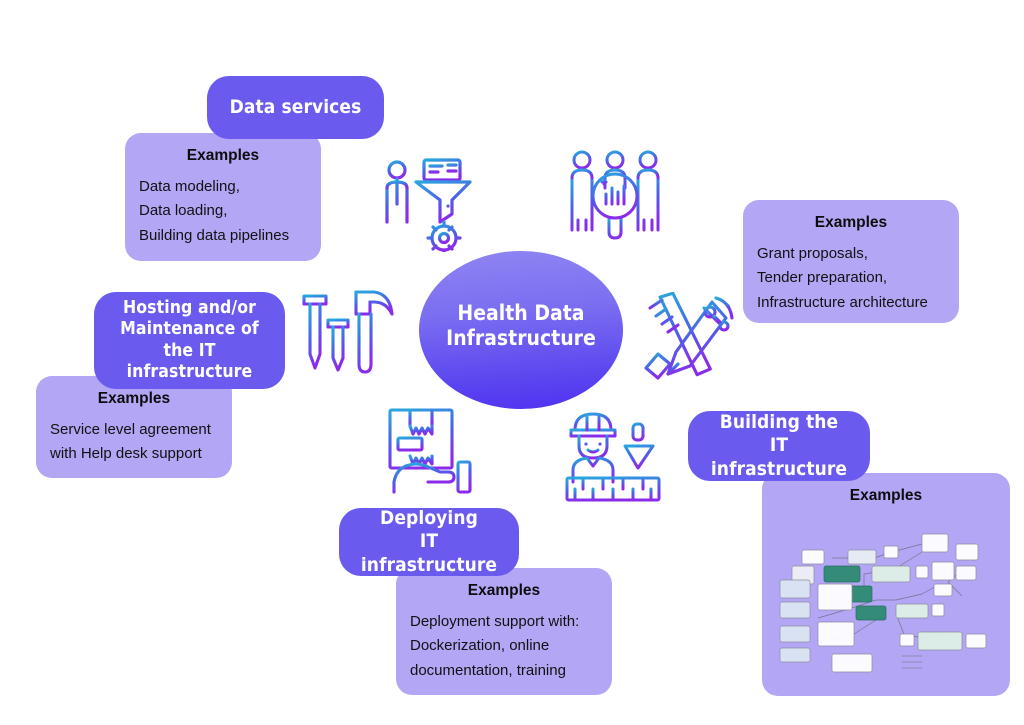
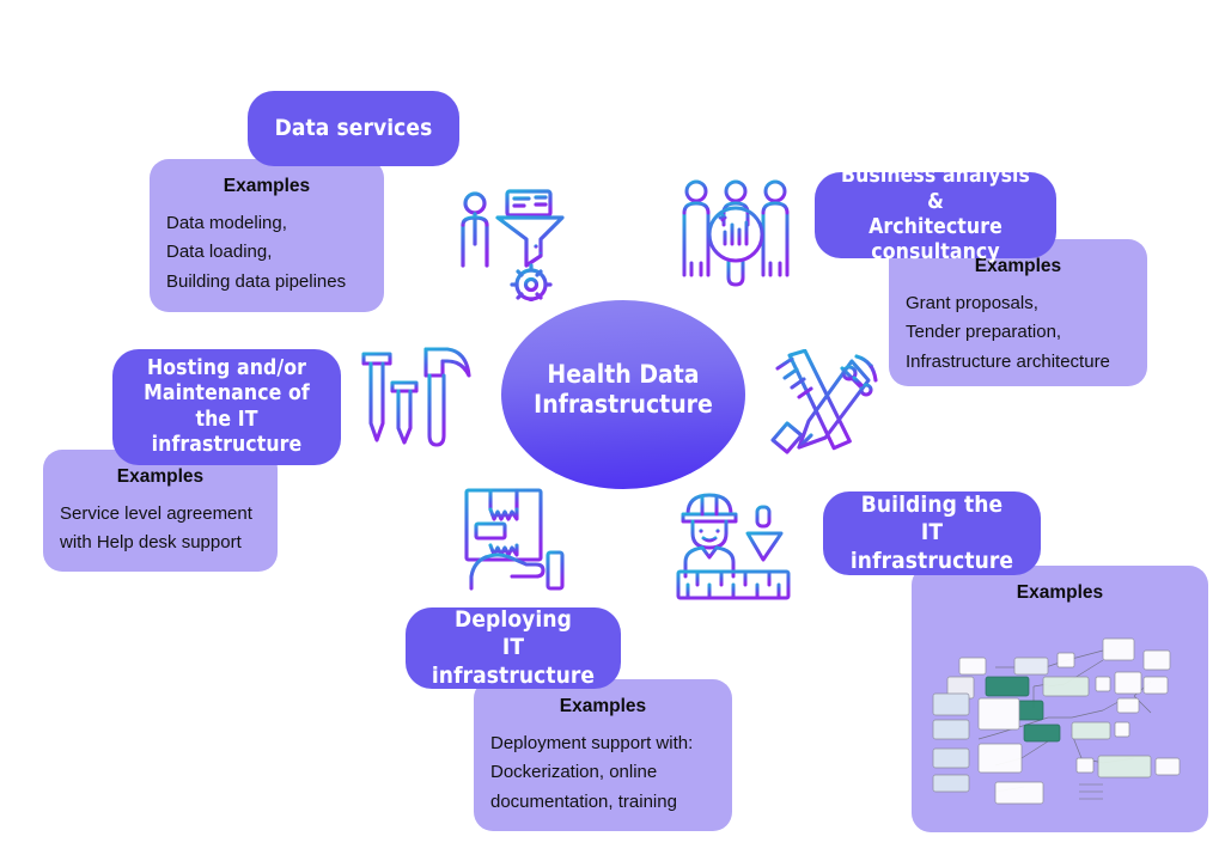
  Health Data
  Infrastructure
  Examples
  Data modeling,
  Data loading,
  Building data pipelines
  Data services
  Examples
  Grant proposals,
  Tender preparation,
  Infrastructure architecture
+ Business analysis &
+ Architecture consultancy
  Examples
  Service level agreement
  with Help desk support
  Hosting and/or
  Maintenance of the IT
  infrastructure
  Examples
  Deployment support with:
  Dockerization, online
  documentation, training
  Deploying
  IT infrastructure
  Examples
  Building the
  IT infrastructure
